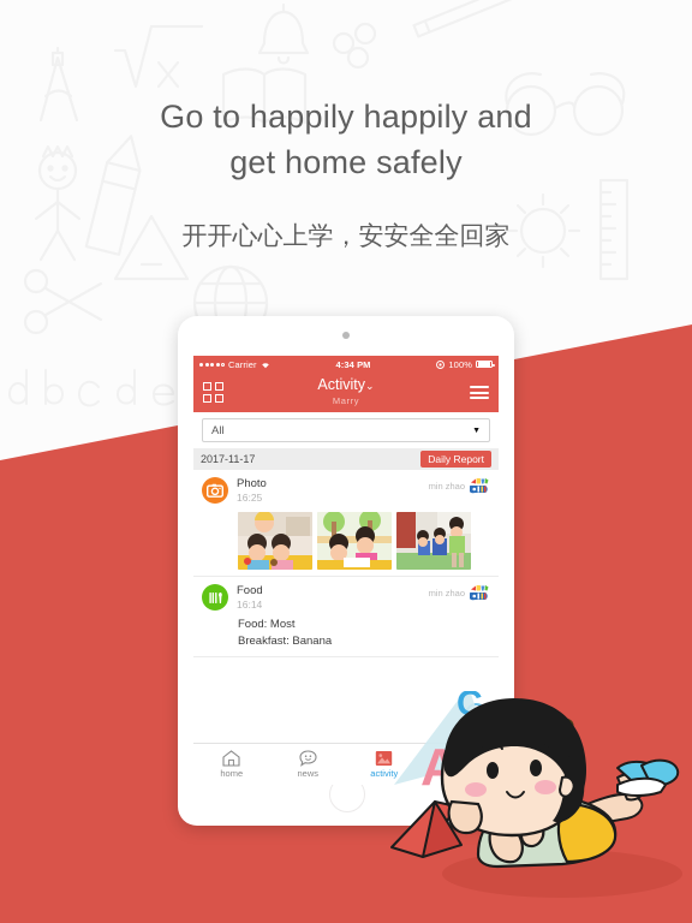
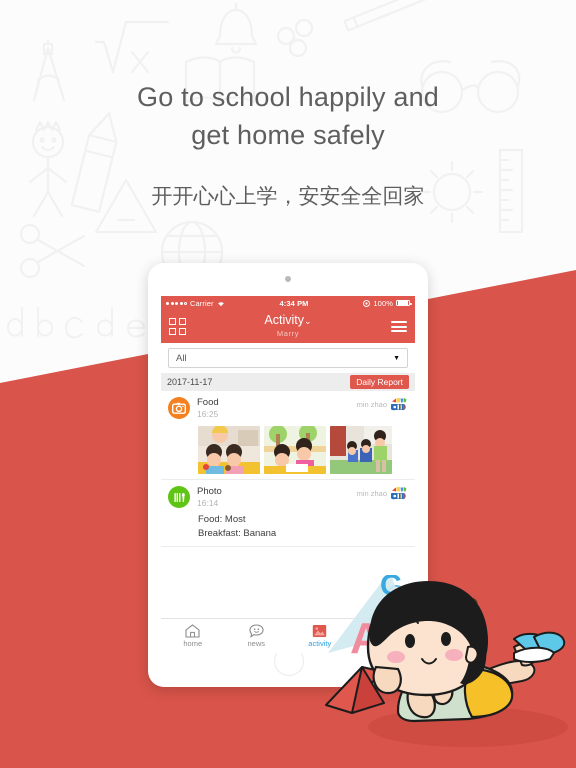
- Go to happily happily and
+ Go to school happily and
  get home safely
  开开心心上学，安安全全回家
  Carrier
  4:34 PM
  100%
  Activity⌄
  Marry
  All
  2017-11-17
  Daily Report
- Photo
+ Food
  16:25
  min zhao
- Food
+ Photo
  16:14
  min zhao
  Food: Most
  Breakfast: Banana
  home
  news
  activity
  A
  C
